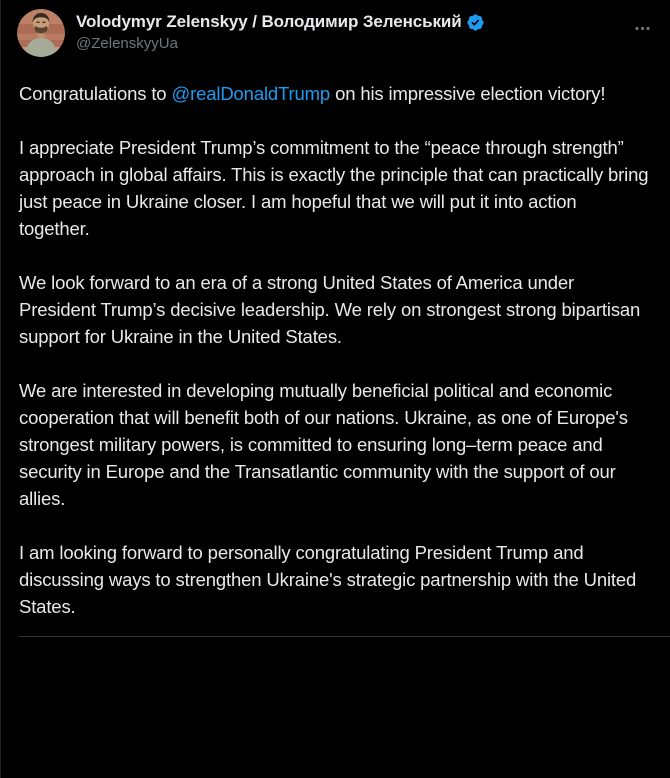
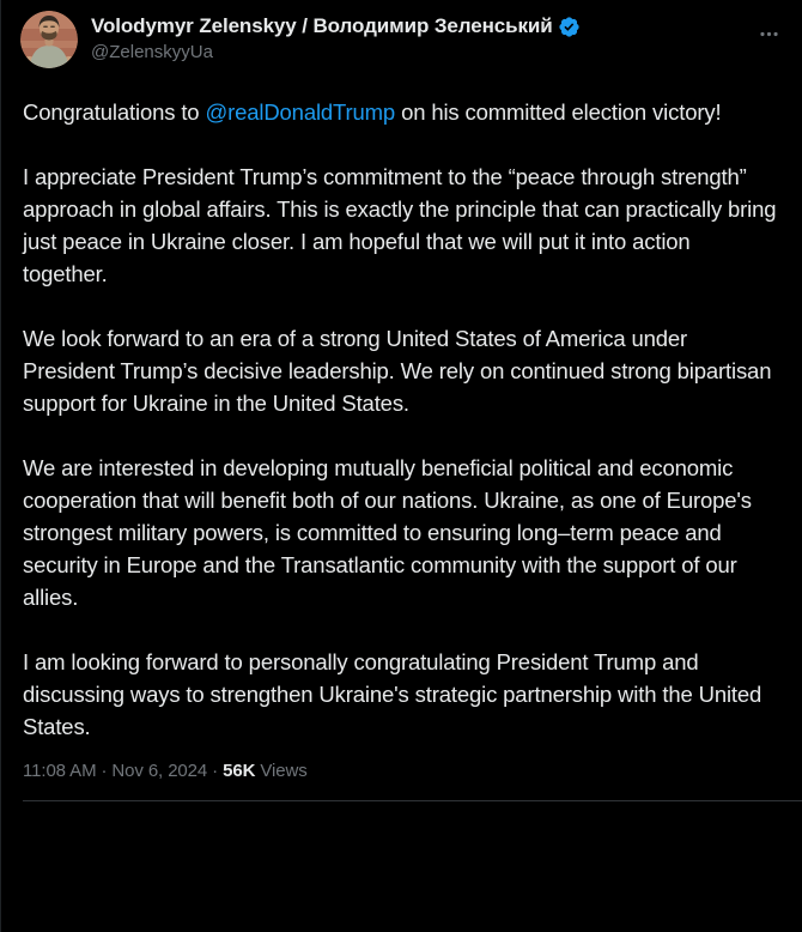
  Volodymyr Zelenskyy / Володимир Зеленський
  @ZelenskyyUa
- Congratulations to @realDonaldTrump on his impressive election victory!
+ Congratulations to @realDonaldTrump on his committed election victory!
  I appreciate President Trump’s commitment to the “peace through strength” approach in global affairs. This is exactly the principle that can practically bring just peace in Ukraine closer. I am hopeful that we will put it into action together.
- We look forward to an era of a strong United States of America under President Trump’s decisive leadership. We rely on strongest strong bipartisan support for Ukraine in the United States.
+ We look forward to an era of a strong United States of America under President Trump’s decisive leadership. We rely on continued strong bipartisan support for Ukraine in the United States.
  We are interested in developing mutually beneficial political and economic cooperation that will benefit both of our nations. Ukraine, as one of Europe's strongest military powers, is committed to ensuring long–term peace and security in Europe and the Transatlantic community with the support of our allies.
  I am looking forward to personally congratulating President Trump and discussing ways to strengthen Ukraine's strategic partnership with the United States.
+ 11:08 AM · Nov 6, 2024 · 56K Views
